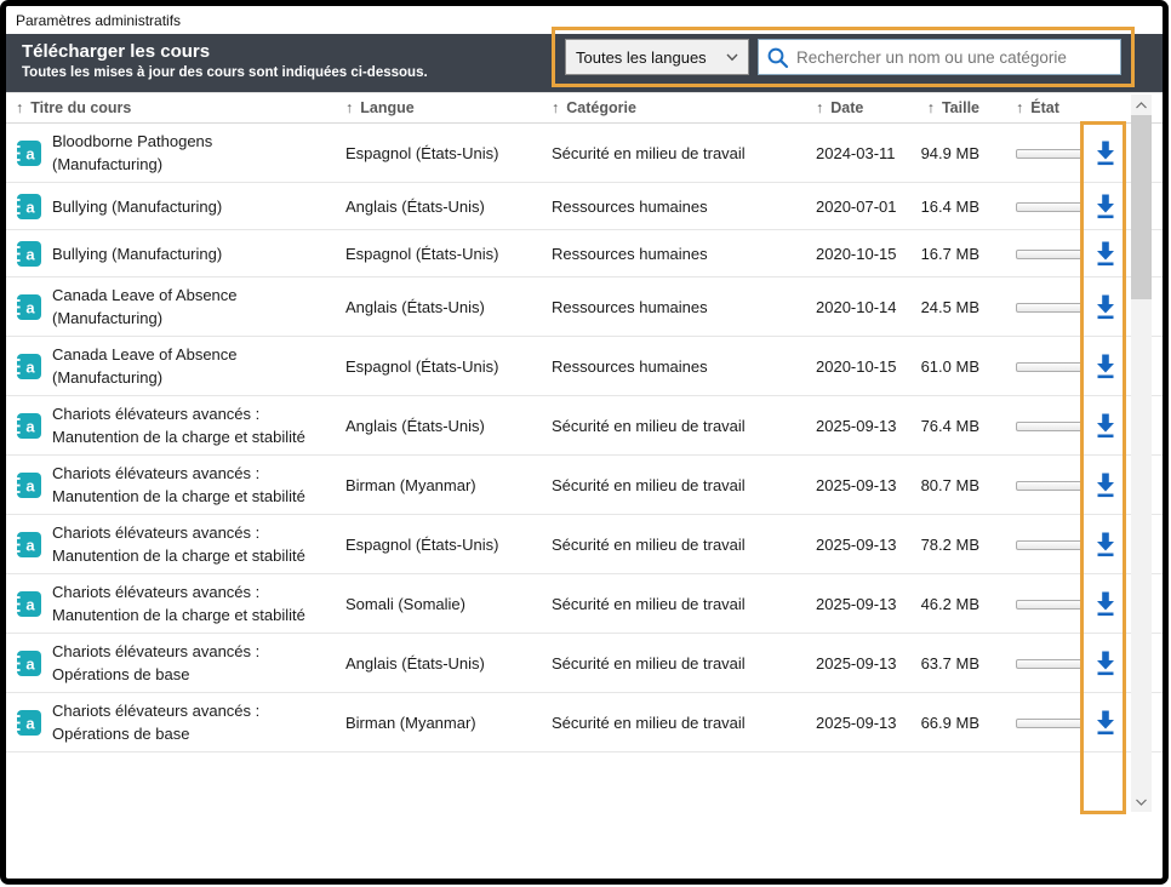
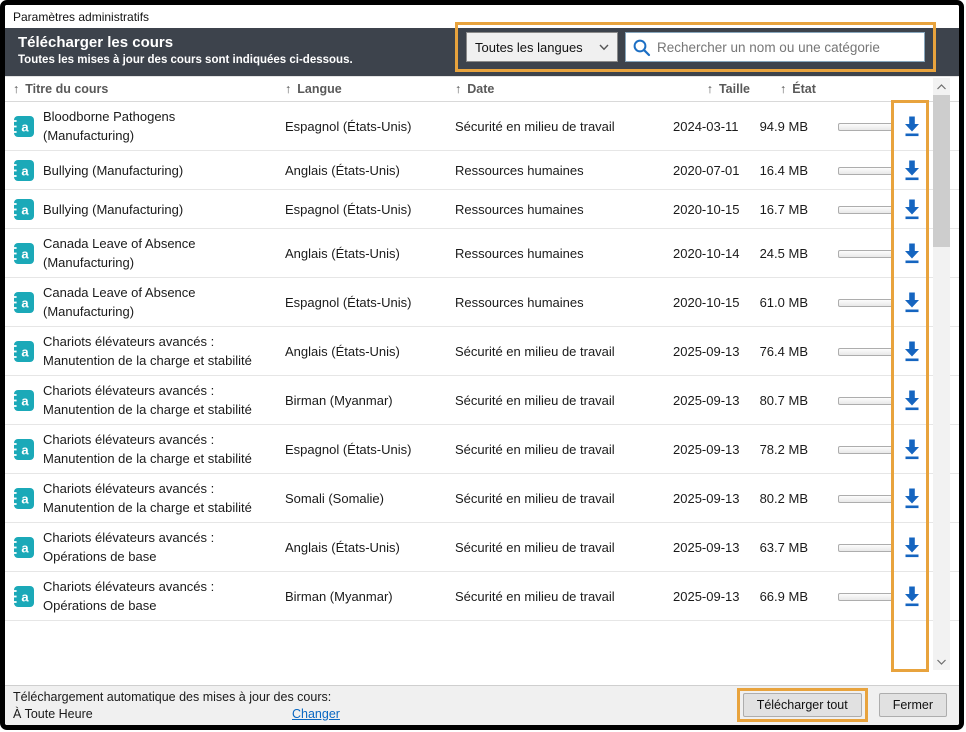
  Paramètres administratifs
  Télécharger les cours
  Toutes les mises à jour des cours sont indiquées ci-dessous.
  Toutes les langues
  Rechercher un nom ou une catégorie
  ↑ Titre du cours
  ↑ Langue
- ↑ Catégorie
  ↑ Date
  ↑ Taille
  ↑ État
  a
  Bloodborne Pathogens (Manufacturing)
  Espagnol (États-Unis)
  Sécurité en milieu de travail
  2024-03-11
  94.9 MB
  a
  Bullying (Manufacturing)
  Anglais (États-Unis)
  Ressources humaines
  2020-07-01
  16.4 MB
  a
  Bullying (Manufacturing)
  Espagnol (États-Unis)
  Ressources humaines
  2020-10-15
  16.7 MB
  a
  Canada Leave of Absence (Manufacturing)
  Anglais (États-Unis)
  Ressources humaines
  2020-10-14
  24.5 MB
  a
  Canada Leave of Absence (Manufacturing)
  Espagnol (États-Unis)
  Ressources humaines
  2020-10-15
  61.0 MB
  a
  Chariots élévateurs avancés : Manutention de la charge et stabilité
  Anglais (États-Unis)
  Sécurité en milieu de travail
  2025-09-13
  76.4 MB
  a
  Chariots élévateurs avancés : Manutention de la charge et stabilité
  Birman (Myanmar)
  Sécurité en milieu de travail
  2025-09-13
  80.7 MB
  a
  Chariots élévateurs avancés : Manutention de la charge et stabilité
  Espagnol (États-Unis)
  Sécurité en milieu de travail
  2025-09-13
  78.2 MB
  a
  Chariots élévateurs avancés : Manutention de la charge et stabilité
  Somali (Somalie)
  Sécurité en milieu de travail
  2025-09-13
- 46.2 MB
+ 80.2 MB
  a
  Chariots élévateurs avancés : Opérations de base
  Anglais (États-Unis)
  Sécurité en milieu de travail
  2025-09-13
  63.7 MB
  a
  Chariots élévateurs avancés : Opérations de base
  Birman (Myanmar)
  Sécurité en milieu de travail
  2025-09-13
  66.9 MB
+ Téléchargement automatique des mises à jour des cours:
+ À Toute Heure
+ Changer
+ Télécharger tout
+ Fermer
